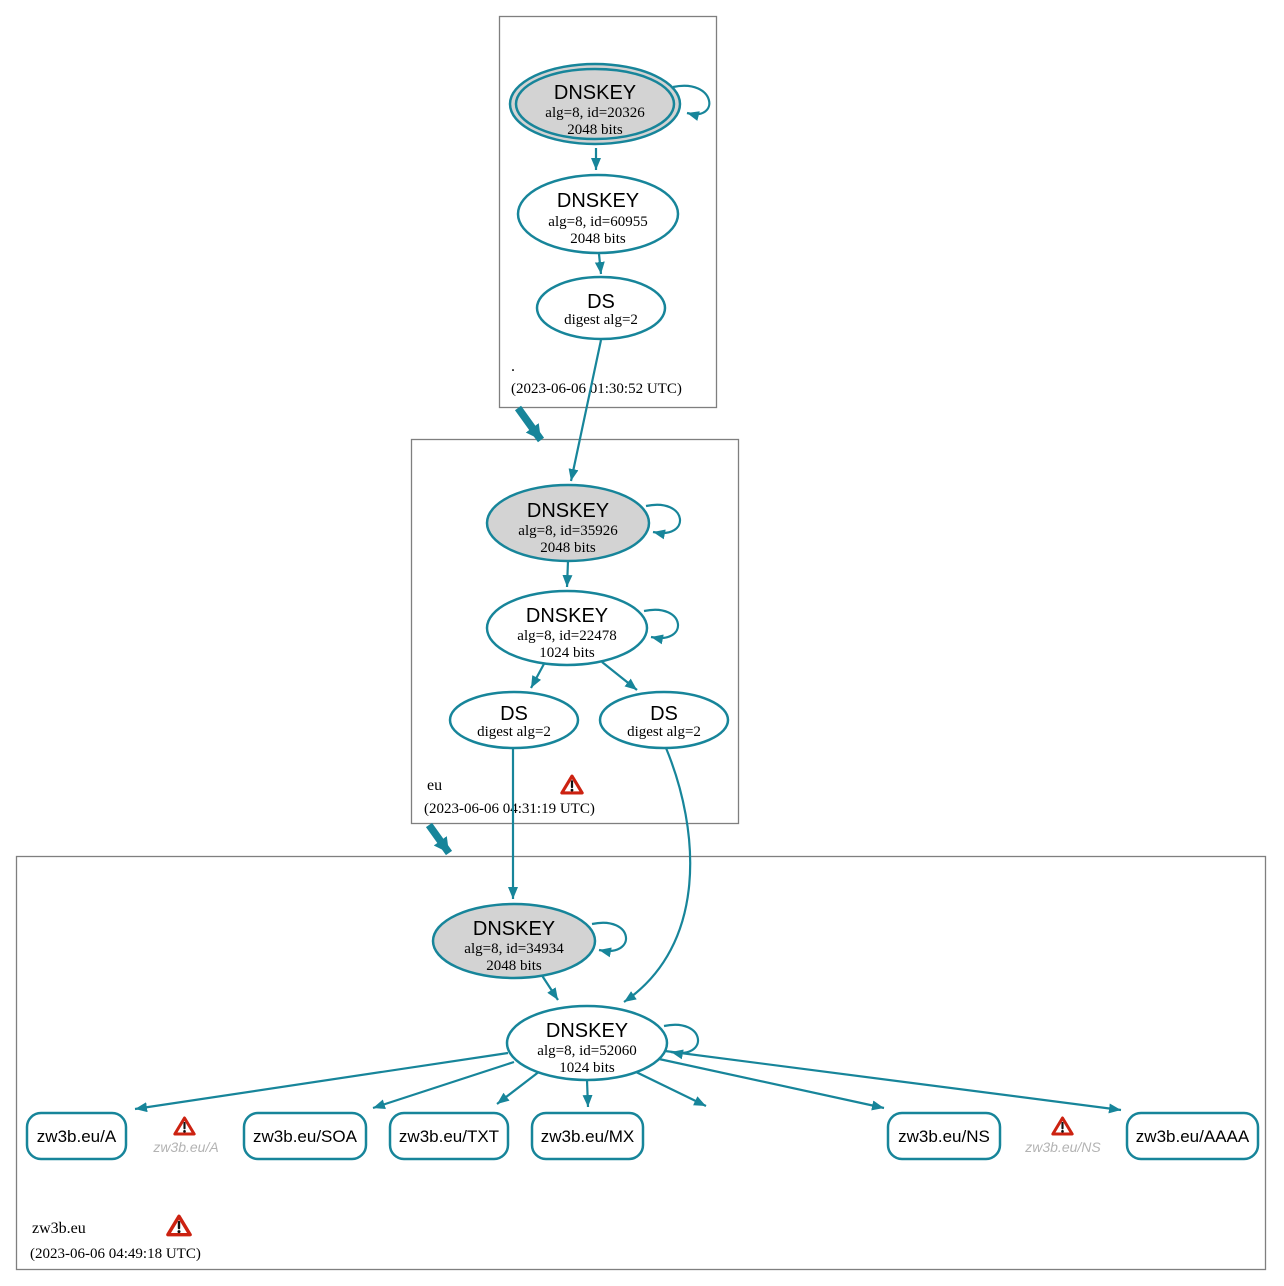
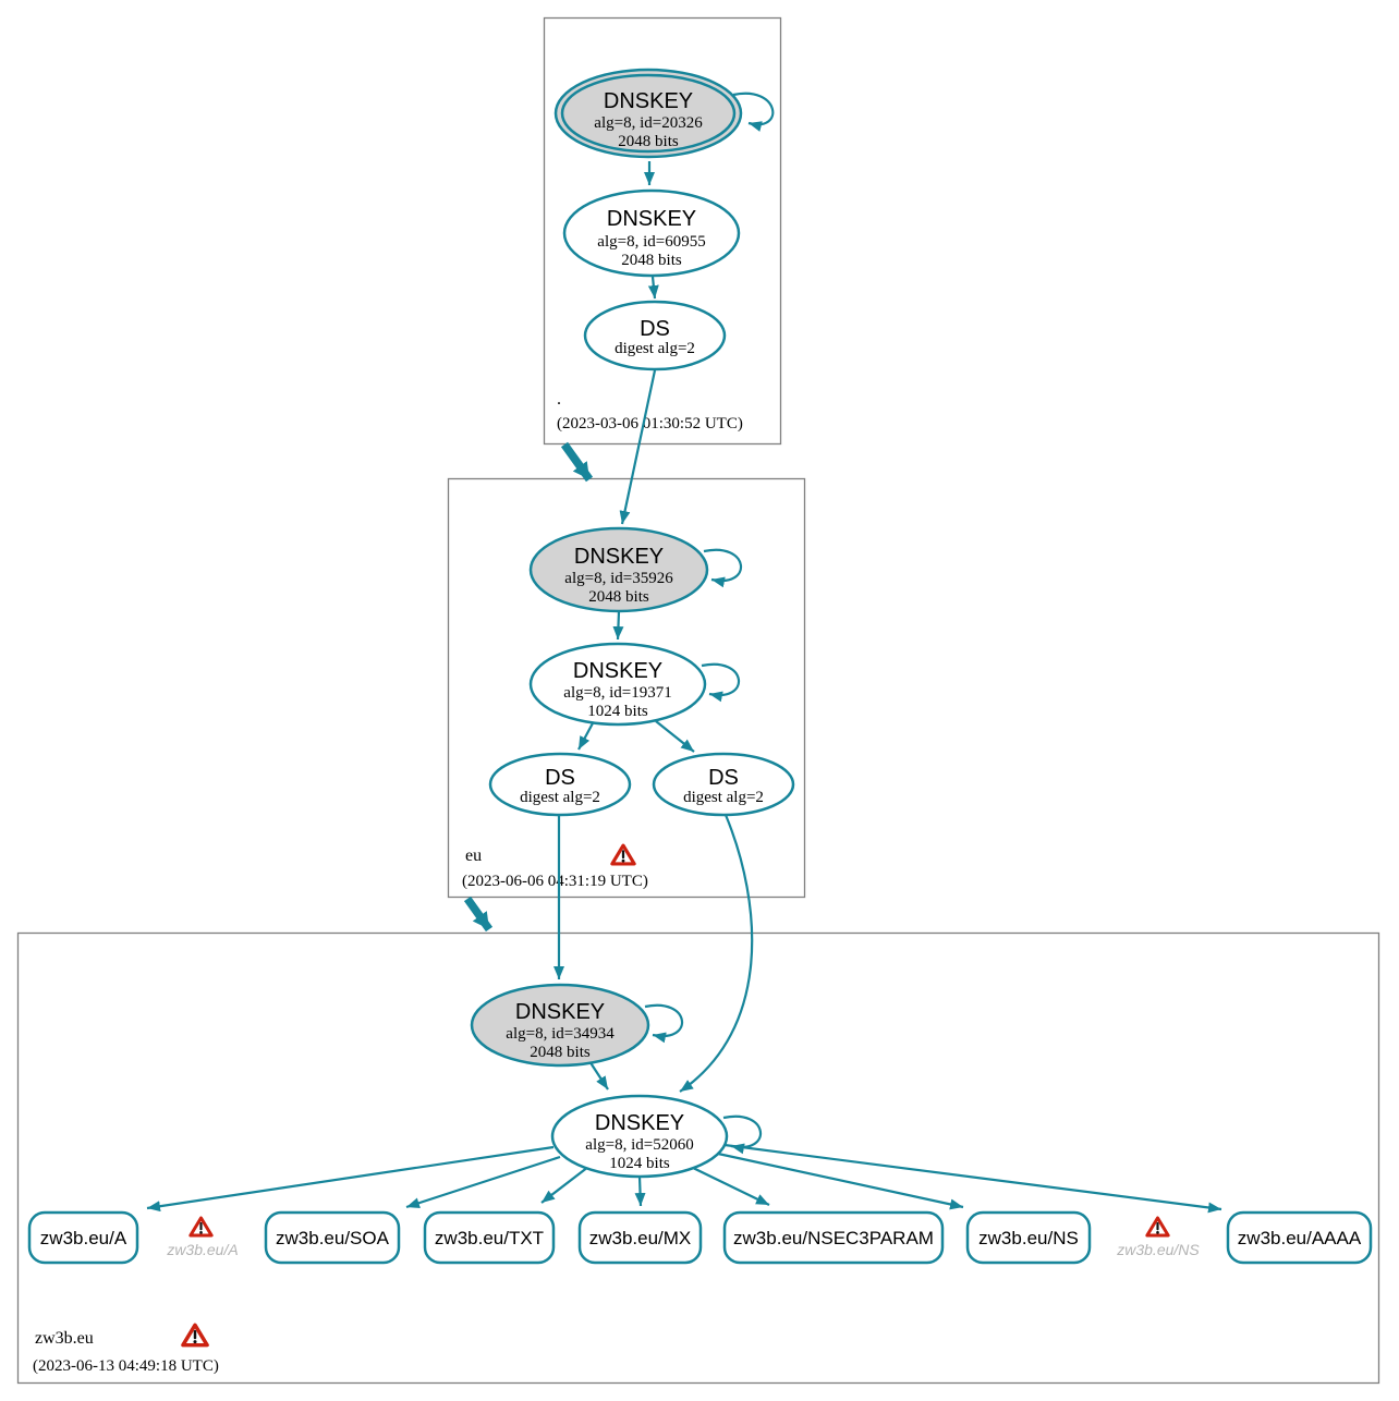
  .
- (2023-06-06 01:30:52 UTC)
+ (2023-03-06 01:30:52 UTC)
  eu
  (2023-06-06 0:31:19 UTC)
  zw3b.eu
- (2023-06-06 04:49:18 UTC)
+ (2023-06-13 04:49:18 UTC)
  DNSKEY
  alg=8, id=20326
  2048 bits
  DNSKEY
  alg=8, id=60955
  2048 bits
  DS
  digest alg=2
  DNSKEY
  alg=8, id=35926
  2048 bits
  DNSKEY
- alg=8, id=22478
+ alg=8, id=19371
  1024 bits
  DS
  digest alg=2
  DS
  digest alg=2
  DNSKEY
  alg=8, id=34934
  2048 bits
  DNSKEY
  alg=8, id=52060
  1024 bits
  zw3b.eu/A
  zw3b.eu/A
  zw3b.eu/SOA
  zw3b.eu/TXT
  zw3b.eu/MX
+ zw3b.eu/NSEC3PARAM
  zw3b.eu/NS
  zw3b.eu/NS
  zw3b.eu/AAAA
